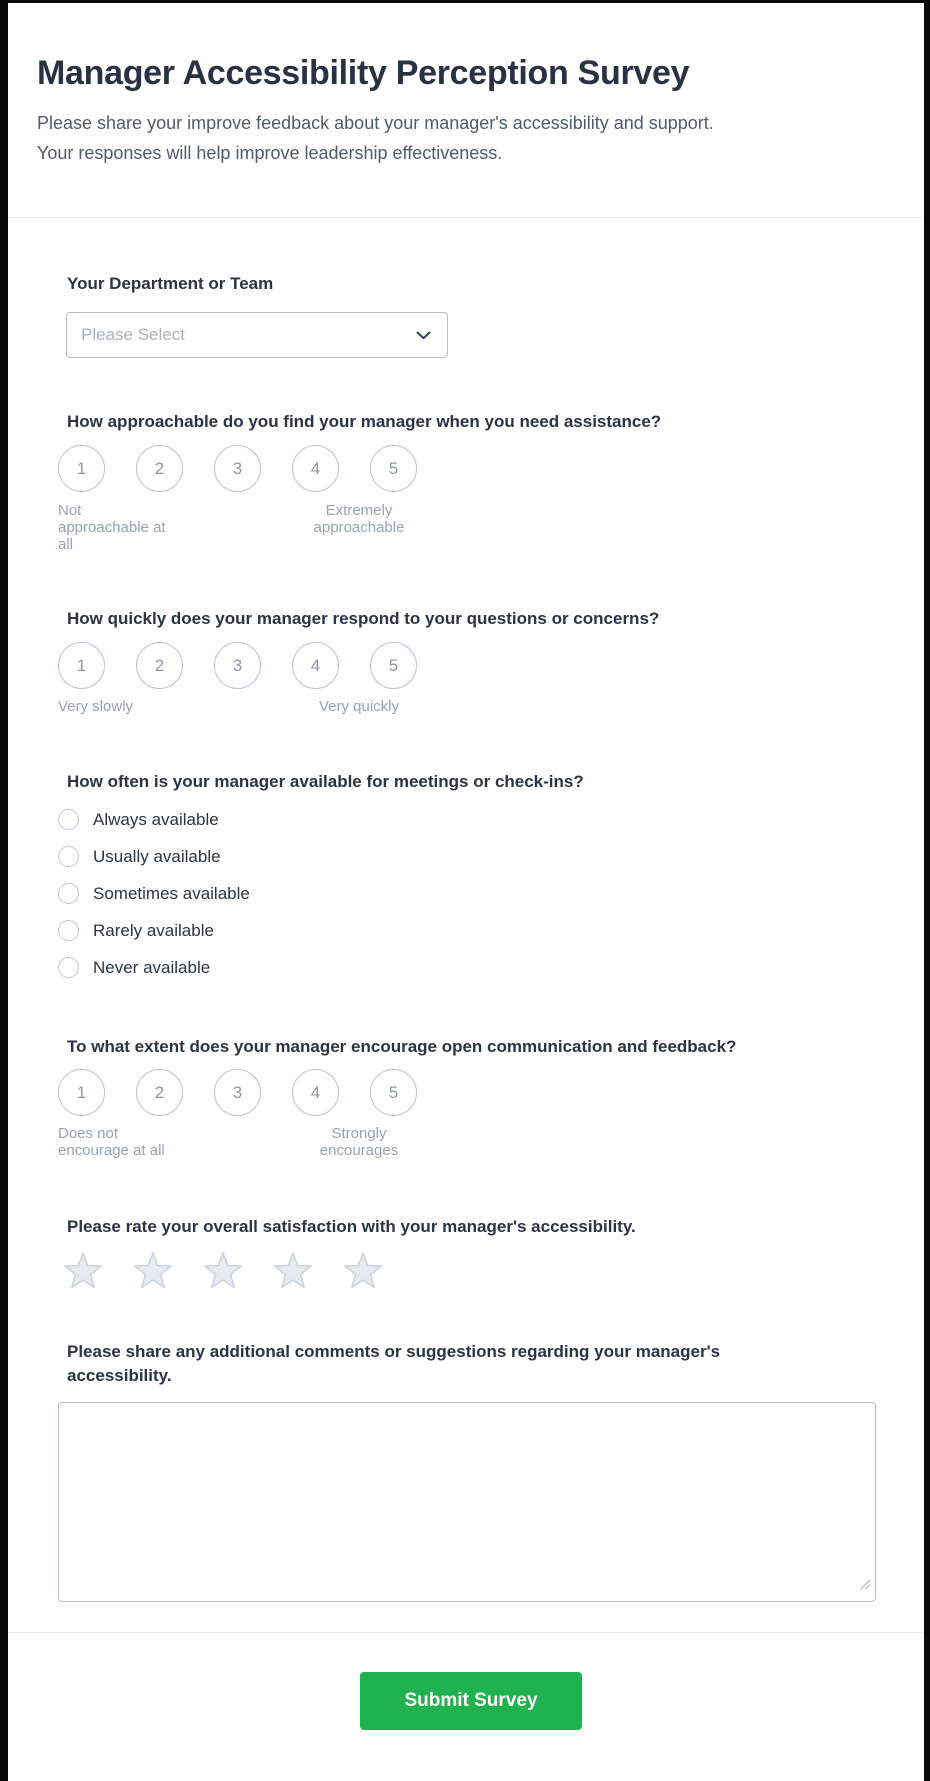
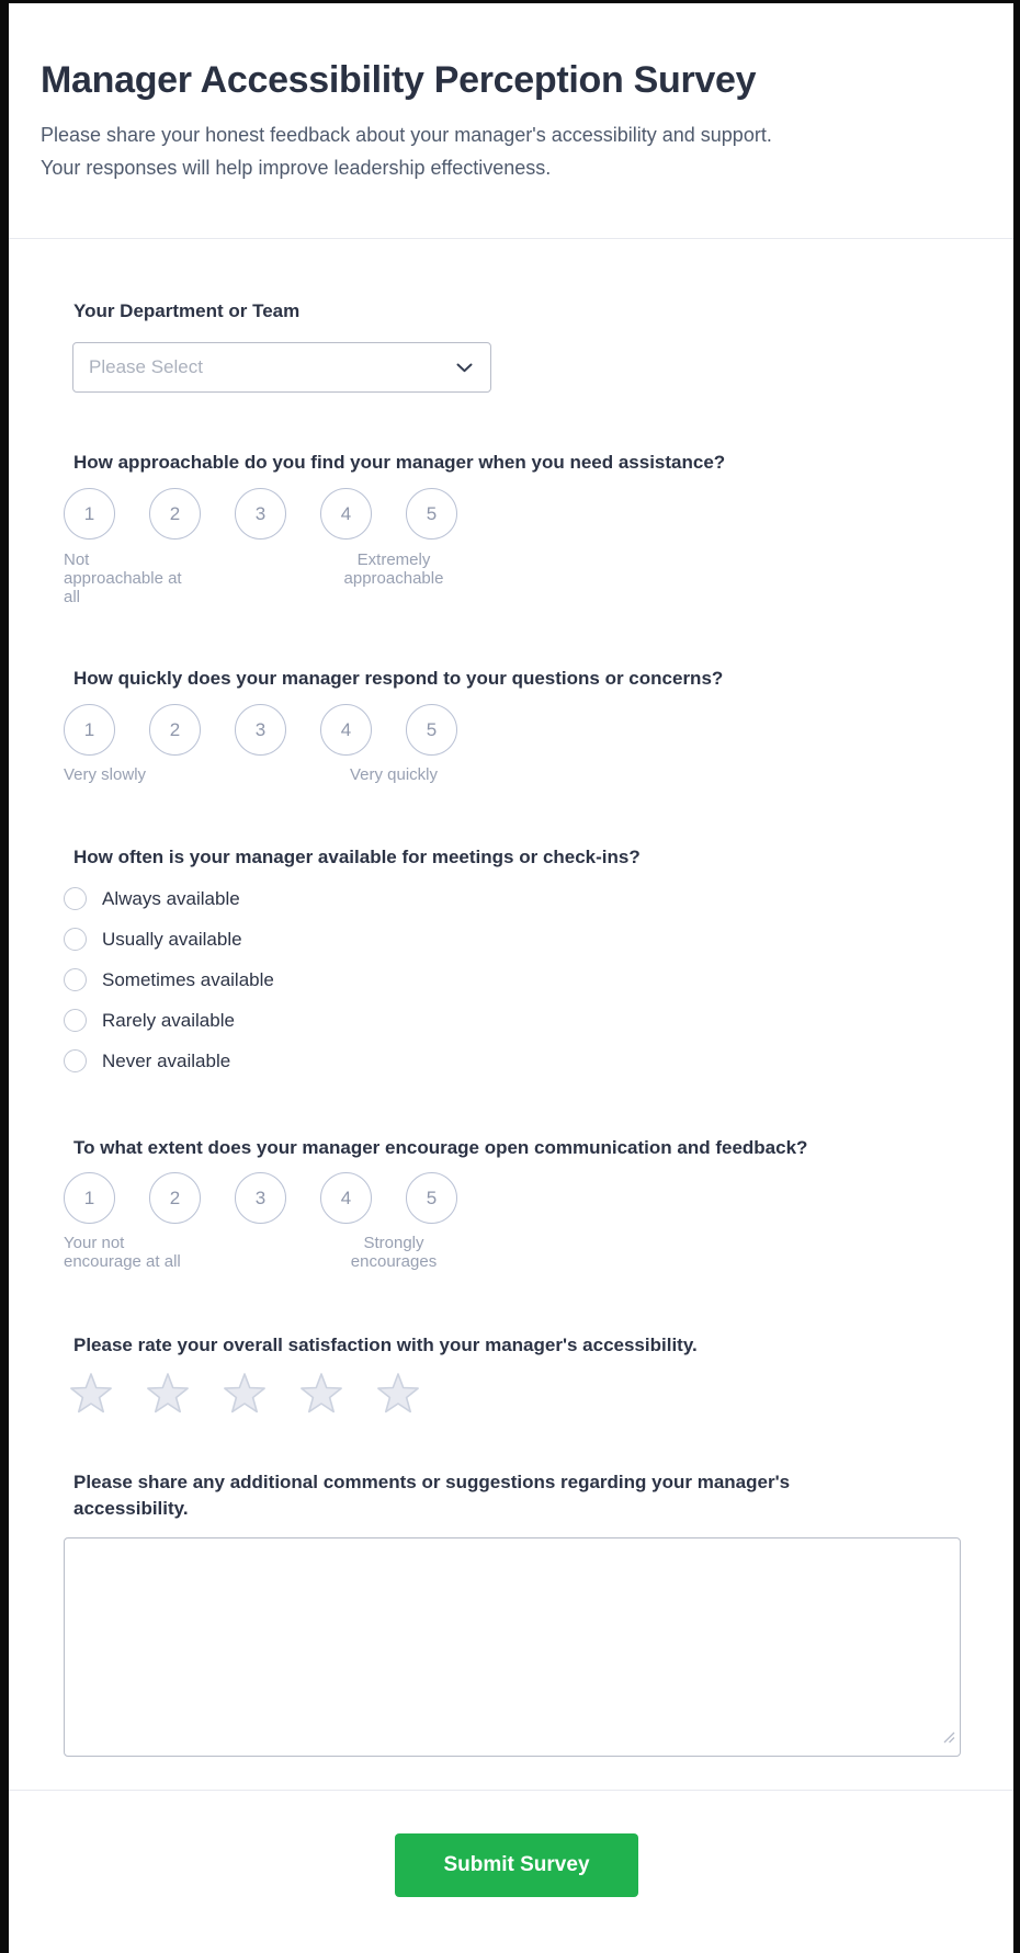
  Manager Accessibility Perception Survey
- Please share your improve feedback about your manager's accessibility and support.
+ Please share your honest feedback about your manager's accessibility and support.
  Your responses will help improve leadership effectiveness.
  Your Department or Team
  Please Select
  How approachable do you find your manager when you need assistance?
  1
  2
  3
  4
  5
  Not approachable at all
  Extremely approachable
  How quickly does your manager respond to your questions or concerns?
  1
  2
  3
  4
  5
  Very slowly
  Very quickly
  How often is your manager available for meetings or check-ins?
  Always available
  Usually available
  Sometimes available
  Rarely available
  Never available
  To what extent does your manager encourage open communication and feedback?
  1
  2
  3
  4
  5
- Does not encourage at all
+ Your not encourage at all
  Strongly encourages
  Please rate your overall satisfaction with your manager's accessibility.
  Please share any additional comments or suggestions regarding your manager's accessibility.
  Submit Survey
